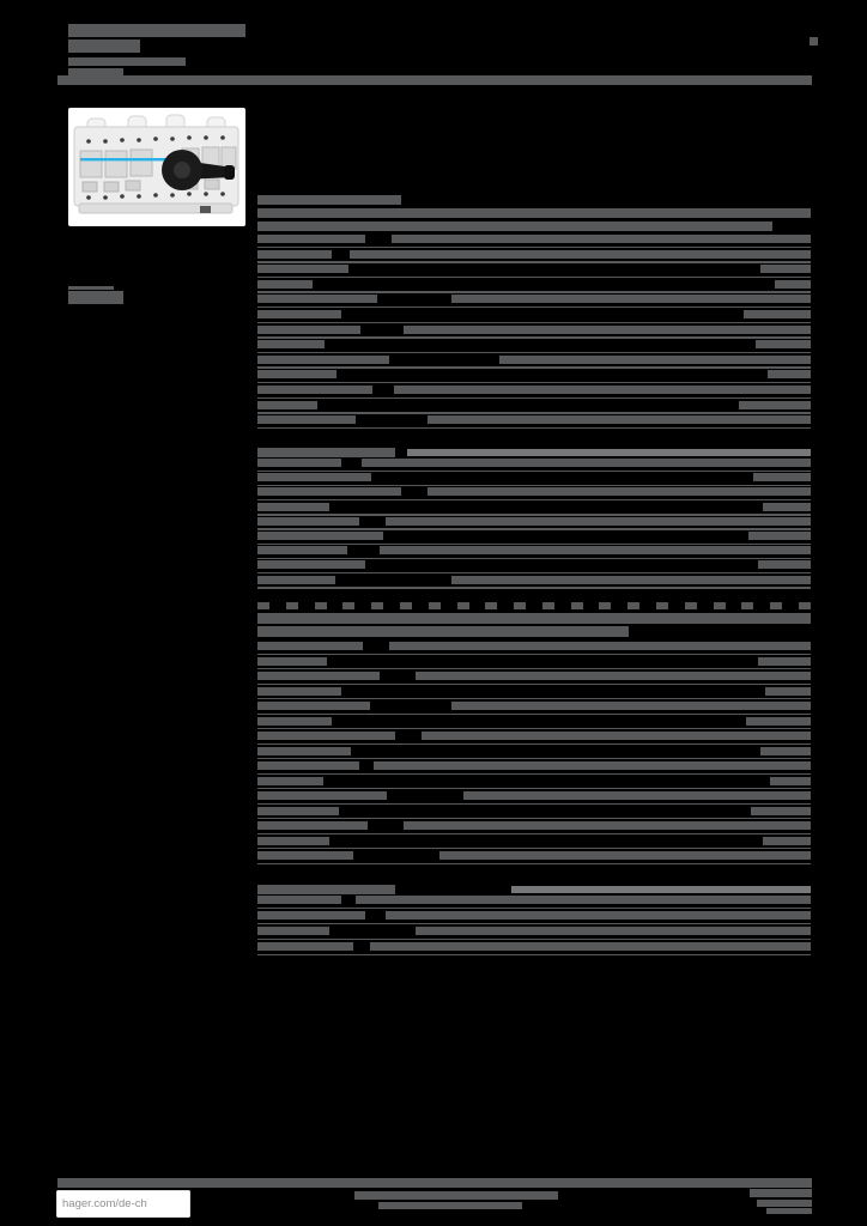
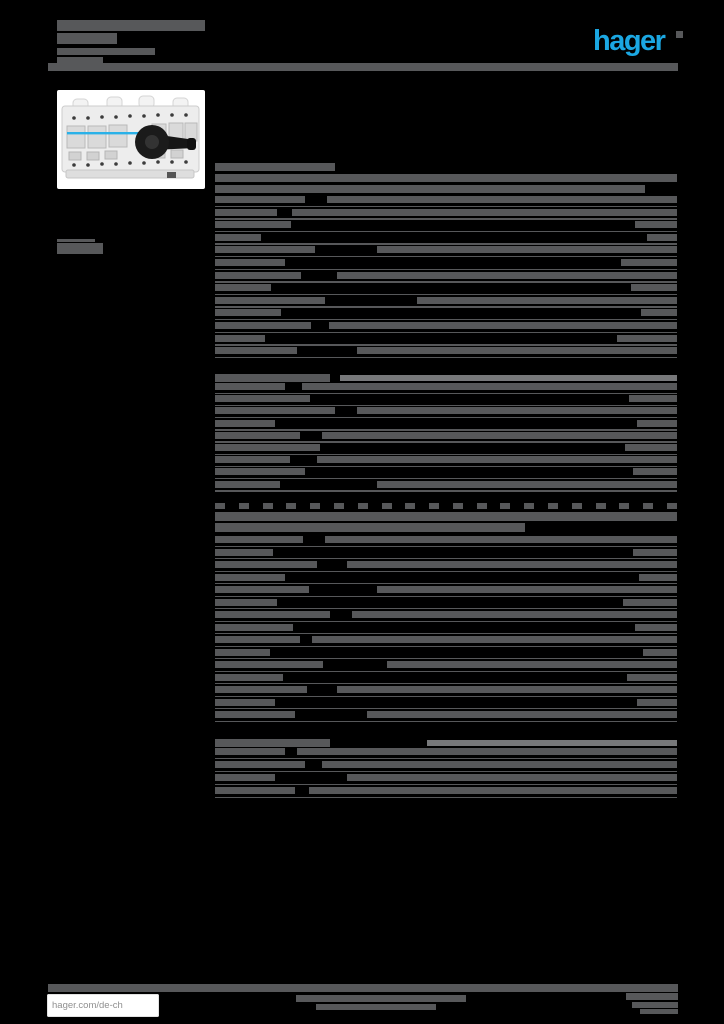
+ hager
  hager.com/de-ch
